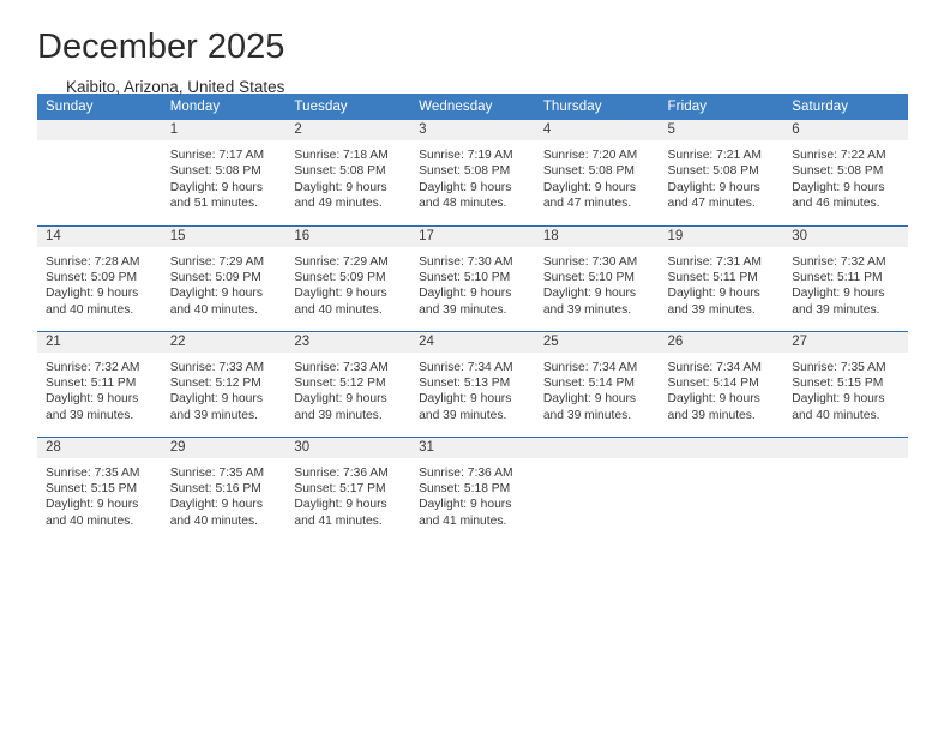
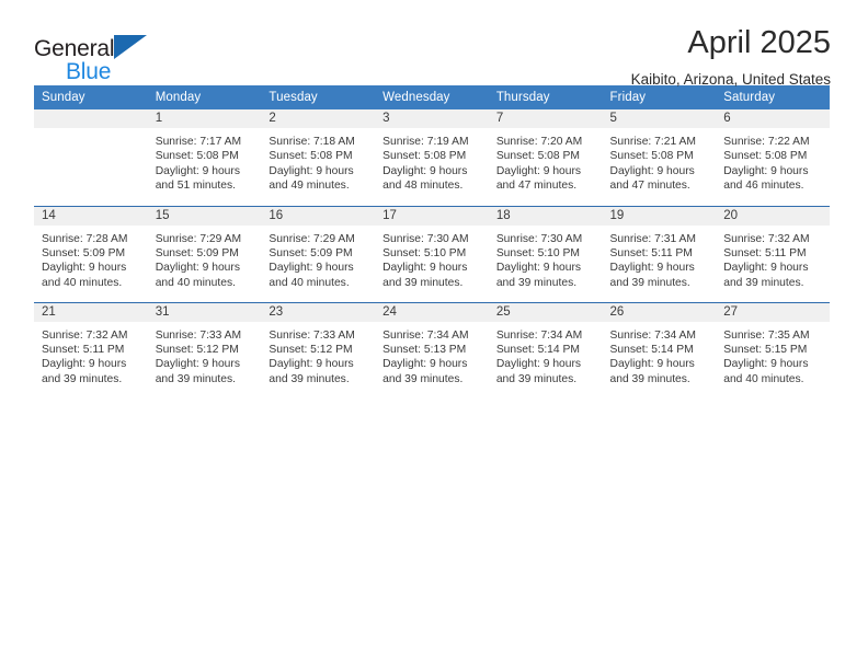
+ General
+ Blue
- December 2025
+ April 2025
  Kaibito, Arizona, United States
  Sunday	Monday	Tuesday	Wednesday	Thursday	Friday	Saturday
- 	1Sunrise: 7:17 AMSunset: 5:08 PMDaylight: 9 hoursand 51 minutes.	2Sunrise: 7:18 AMSunset: 5:08 PMDaylight: 9 hoursand 49 minutes.	3Sunrise: 7:19 AMSunset: 5:08 PMDaylight: 9 hoursand 48 minutes.	4Sunrise: 7:20 AMSunset: 5:08 PMDaylight: 9 hoursand 47 minutes.	5Sunrise: 7:21 AMSunset: 5:08 PMDaylight: 9 hoursand 47 minutes.	6Sunrise: 7:22 AMSunset: 5:08 PMDaylight: 9 hoursand 46 minutes.
+ 	1Sunrise: 7:17 AMSunset: 5:08 PMDaylight: 9 hoursand 51 minutes.	2Sunrise: 7:18 AMSunset: 5:08 PMDaylight: 9 hoursand 49 minutes.	3Sunrise: 7:19 AMSunset: 5:08 PMDaylight: 9 hoursand 48 minutes.	7Sunrise: 7:20 AMSunset: 5:08 PMDaylight: 9 hoursand 47 minutes.	5Sunrise: 7:21 AMSunset: 5:08 PMDaylight: 9 hoursand 47 minutes.	6Sunrise: 7:22 AMSunset: 5:08 PMDaylight: 9 hoursand 46 minutes.
- 14Sunrise: 7:28 AMSunset: 5:09 PMDaylight: 9 hoursand 40 minutes.	15Sunrise: 7:29 AMSunset: 5:09 PMDaylight: 9 hoursand 40 minutes.	16Sunrise: 7:29 AMSunset: 5:09 PMDaylight: 9 hoursand 40 minutes.	17Sunrise: 7:30 AMSunset: 5:10 PMDaylight: 9 hoursand 39 minutes.	18Sunrise: 7:30 AMSunset: 5:10 PMDaylight: 9 hoursand 39 minutes.	19Sunrise: 7:31 AMSunset: 5:11 PMDaylight: 9 hoursand 39 minutes.	30Sunrise: 7:32 AMSunset: 5:11 PMDaylight: 9 hoursand 39 minutes.
+ 14Sunrise: 7:28 AMSunset: 5:09 PMDaylight: 9 hoursand 40 minutes.	15Sunrise: 7:29 AMSunset: 5:09 PMDaylight: 9 hoursand 40 minutes.	16Sunrise: 7:29 AMSunset: 5:09 PMDaylight: 9 hoursand 40 minutes.	17Sunrise: 7:30 AMSunset: 5:10 PMDaylight: 9 hoursand 39 minutes.	18Sunrise: 7:30 AMSunset: 5:10 PMDaylight: 9 hoursand 39 minutes.	19Sunrise: 7:31 AMSunset: 5:11 PMDaylight: 9 hoursand 39 minutes.	20Sunrise: 7:32 AMSunset: 5:11 PMDaylight: 9 hoursand 39 minutes.
- 21Sunrise: 7:32 AMSunset: 5:11 PMDaylight: 9 hoursand 39 minutes.	22Sunrise: 7:33 AMSunset: 5:12 PMDaylight: 9 hoursand 39 minutes.	23Sunrise: 7:33 AMSunset: 5:12 PMDaylight: 9 hoursand 39 minutes.	24Sunrise: 7:34 AMSunset: 5:13 PMDaylight: 9 hoursand 39 minutes.	25Sunrise: 7:34 AMSunset: 5:14 PMDaylight: 9 hoursand 39 minutes.	26Sunrise: 7:34 AMSunset: 5:14 PMDaylight: 9 hoursand 39 minutes.	27Sunrise: 7:35 AMSunset: 5:15 PMDaylight: 9 hoursand 40 minutes.
+ 21Sunrise: 7:32 AMSunset: 5:11 PMDaylight: 9 hoursand 39 minutes.	31Sunrise: 7:33 AMSunset: 5:12 PMDaylight: 9 hoursand 39 minutes.	23Sunrise: 7:33 AMSunset: 5:12 PMDaylight: 9 hoursand 39 minutes.	24Sunrise: 7:34 AMSunset: 5:13 PMDaylight: 9 hoursand 39 minutes.	25Sunrise: 7:34 AMSunset: 5:14 PMDaylight: 9 hoursand 39 minutes.	26Sunrise: 7:34 AMSunset: 5:14 PMDaylight: 9 hoursand 39 minutes.	27Sunrise: 7:35 AMSunset: 5:15 PMDaylight: 9 hoursand 40 minutes.
- 28Sunrise: 7:35 AMSunset: 5:15 PMDaylight: 9 hoursand 40 minutes.	29Sunrise: 7:35 AMSunset: 5:16 PMDaylight: 9 hoursand 40 minutes.	30Sunrise: 7:36 AMSunset: 5:17 PMDaylight: 9 hoursand 41 minutes.	31Sunrise: 7:36 AMSunset: 5:18 PMDaylight: 9 hoursand 41 minutes.
